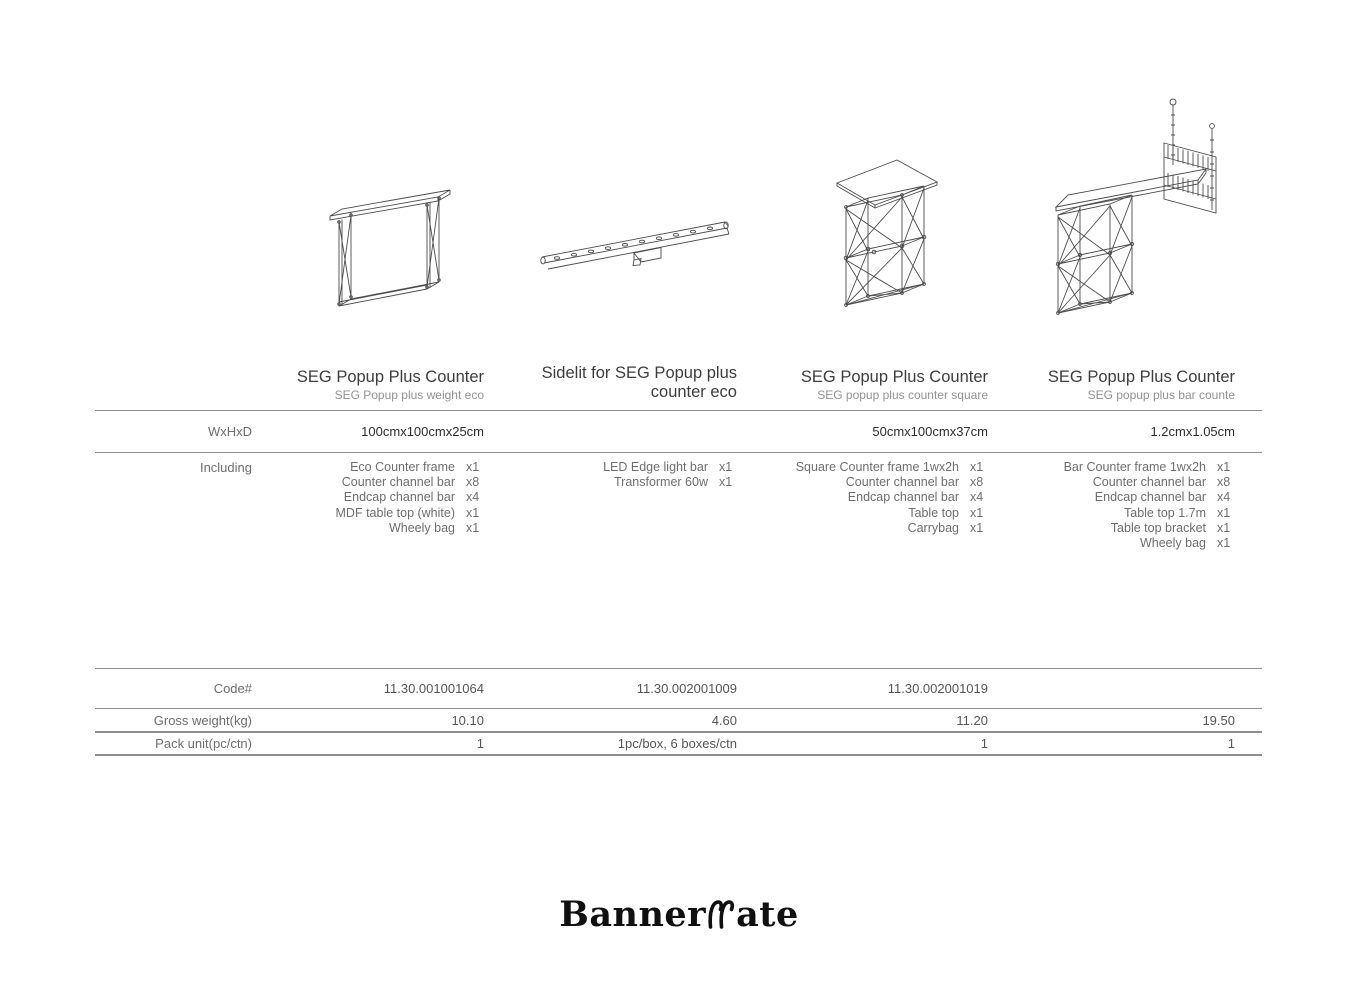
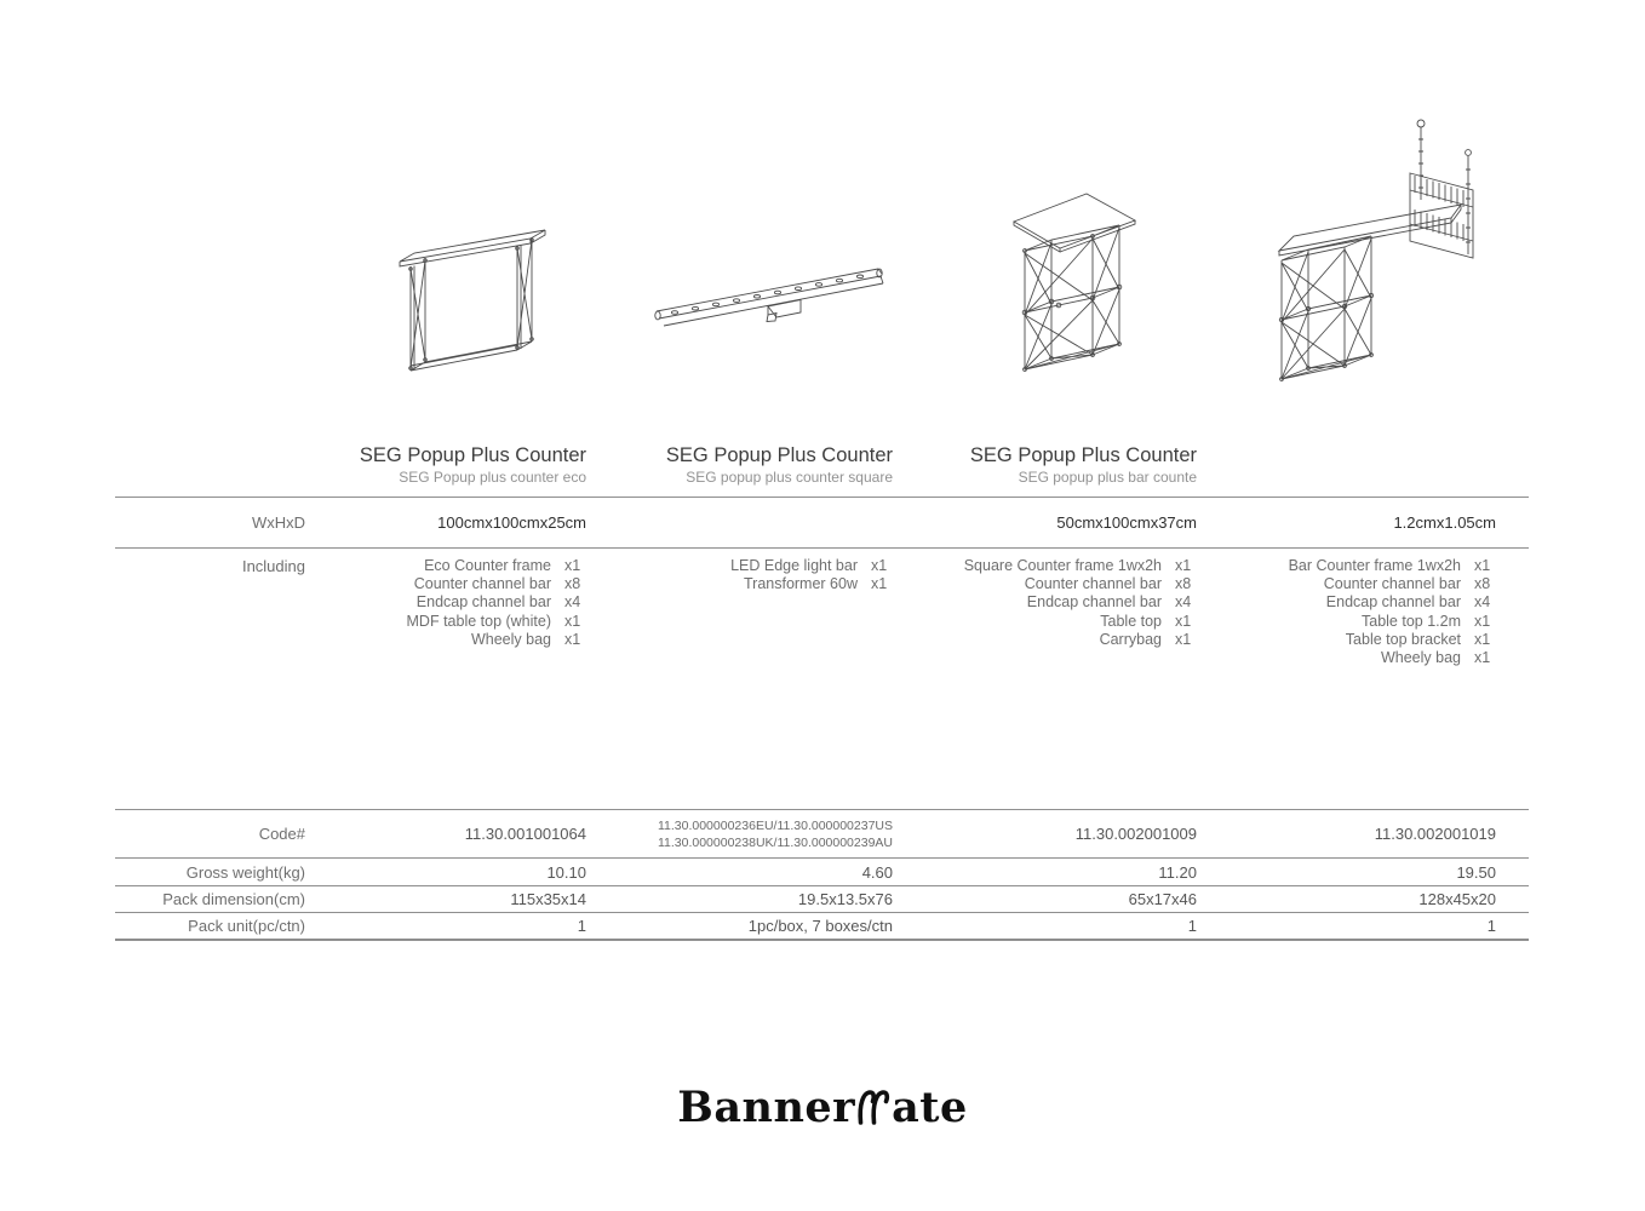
  SEG Popup Plus Counter
- SEG Popup plus weight eco
+ SEG Popup plus counter eco
- Sidelit for SEG Popup plus
- counter eco
  SEG Popup Plus Counter
  SEG popup plus counter square
  SEG Popup Plus Counter
  SEG popup plus bar counte
  WxHxD
  100cmx100cmx25cm
  50cmx100cmx37cm
  1.2cmx1.05cm
  Including
  Eco Counter frame
  x1
  Counter channel bar
  x8
  Endcap channel bar
  x4
  MDF table top (white)
  x1
  Wheely bag
  x1
  LED Edge light bar
  x1
  Transformer 60w
  x1
  Square Counter frame 1wx2h
  x1
  Counter channel bar
  x8
  Endcap channel bar
  x4
  Table top
  x1
  Carrybag
  x1
  Bar Counter frame 1wx2h
  x1
  Counter channel bar
  x8
  Endcap channel bar
  x4
- Table top 1.7m
+ Table top 1.2m
  x1
  Table top bracket
  x1
  Wheely bag
  x1
  Code#
  11.30.001001064
+ 11.30.000000236EU/11.30.000000237US
+ 11.30.000000238UK/11.30.000000239AU
  11.30.002001009
  11.30.002001019
  Gross weight(kg)
  10.10
  4.60
  11.20
  19.50
+ Pack dimension(cm)
+ 115x35x14
+ 19.5x13.5x76
+ 65x17x46
+ 128x45x20
  Pack unit(pc/ctn)
  1
- 1pc/box, 6 boxes/ctn
+ 1pc/box, 7 boxes/ctn
  1
  1
  Banner
  ate
